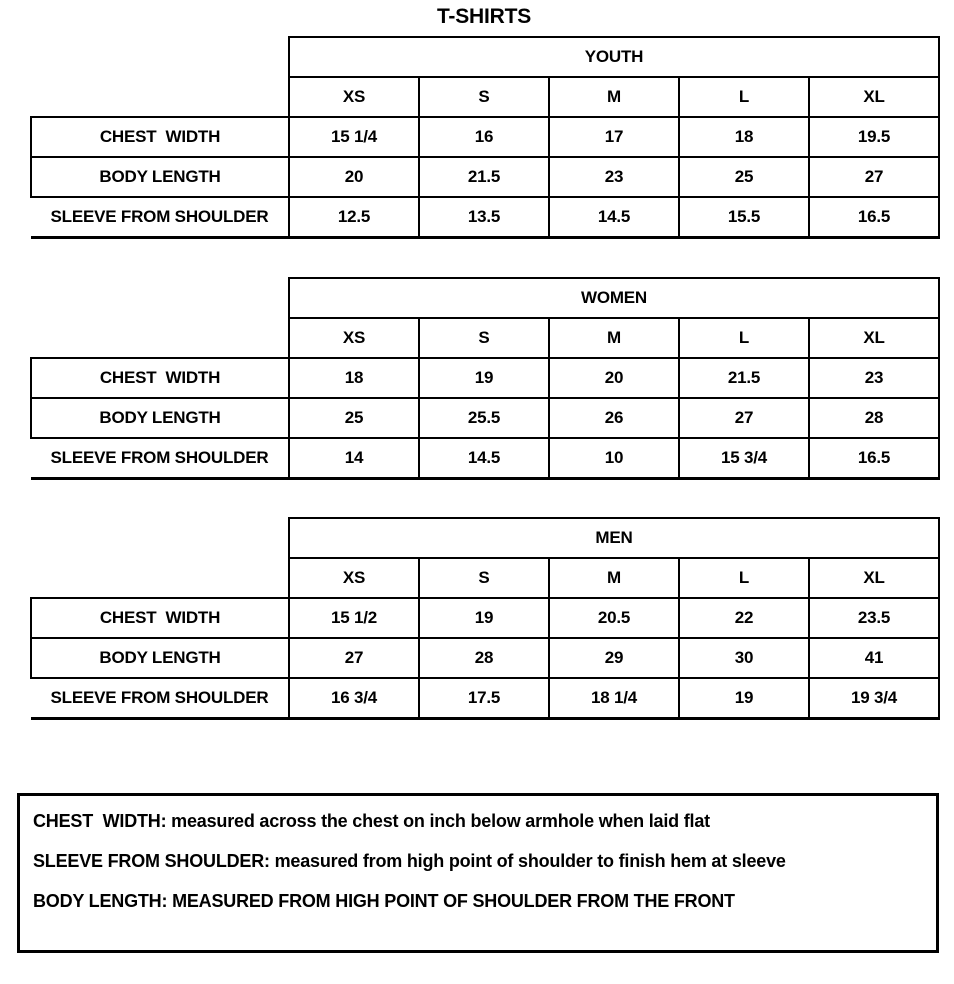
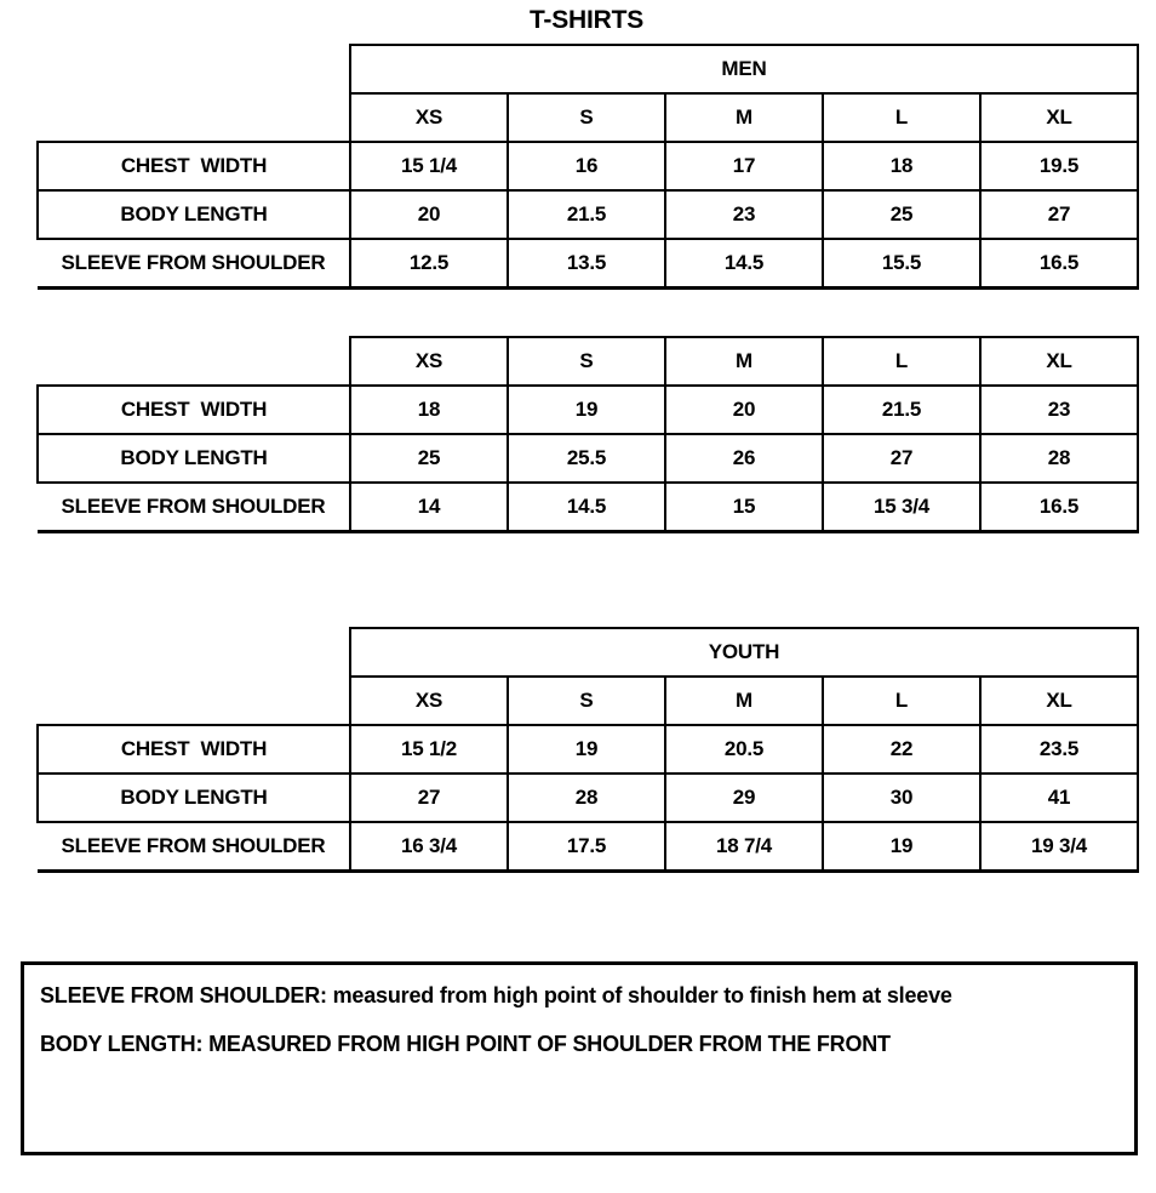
  T-SHIRTS
- 	YOUTH
+ 	MEN
  	XS	S	M	L	XL
  CHEST WIDTH	15 1/4	16	17	18	19.5
  BODY LENGTH	20	21.5	23	25	27
  SLEEVE FROM SHOULDER	12.5	13.5	14.5	15.5	16.5
- 	WOMEN
  	XS	S	M	L	XL
  CHEST WIDTH	18	19	20	21.5	23
  BODY LENGTH	25	25.5	26	27	28
- SLEEVE FROM SHOULDER	14	14.5	10	15 3/4	16.5
+ SLEEVE FROM SHOULDER	14	14.5	15	15 3/4	16.5
- 	MEN
+ 	YOUTH
  	XS	S	M	L	XL
  CHEST WIDTH	15 1/2	19	20.5	22	23.5
  BODY LENGTH	27	28	29	30	41
- SLEEVE FROM SHOULDER	16 3/4	17.5	18 1/4	19	19 3/4
+ SLEEVE FROM SHOULDER	16 3/4	17.5	18 7/4	19	19 3/4
- CHEST WIDTH: measured across the chest on inch below armhole when laid flat
  SLEEVE FROM SHOULDER: measured from high point of shoulder to finish hem at sleeve
  BODY LENGTH: MEASURED FROM HIGH POINT OF SHOULDER FROM THE FRONT
